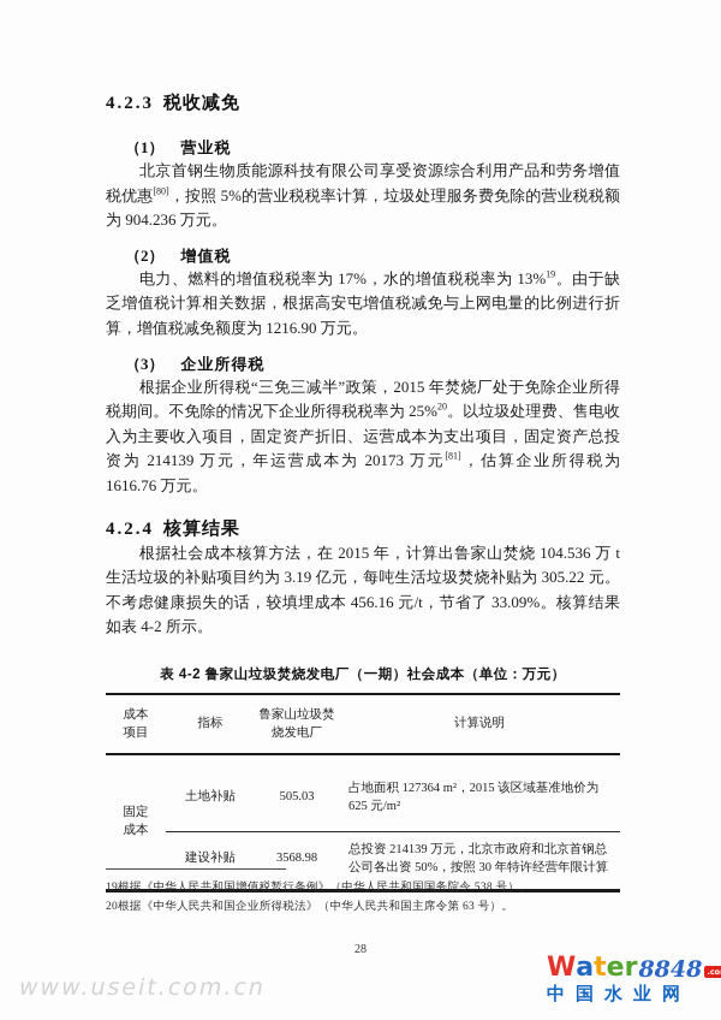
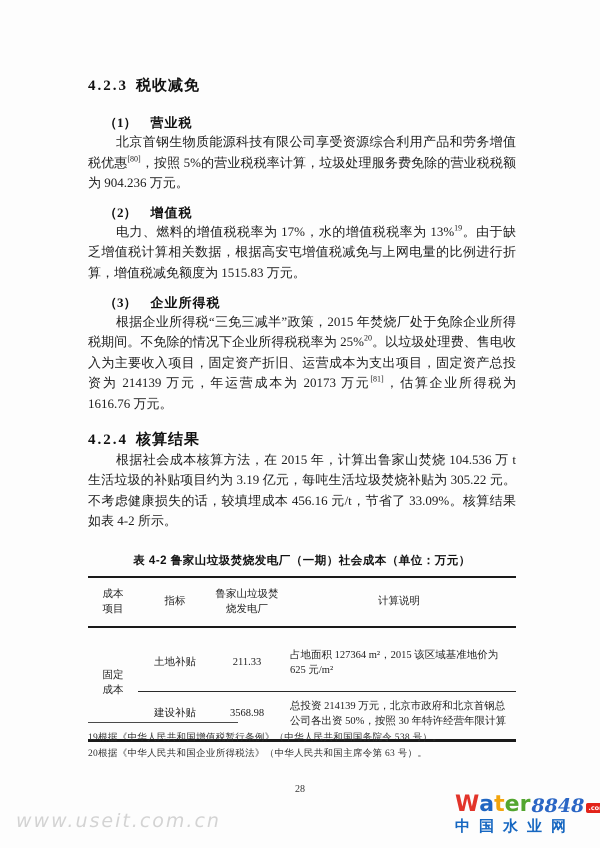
  4.2.3 税收减免
  （1） 营业税
  北京首钢生物质能源科技有限公司享受资源综合利用产品和劳务增值税优惠[80]，按照 5%的营业税税率计算，垃圾处理服务费免除的营业税税额为 904.236 万元。
  （2） 增值税
- 电力、燃料的增值税税率为 17%，水的增值税税率为 13%19。由于缺乏增值税计算相关数据，根据高安屯增值税减免与上网电量的比例进行折算，增值税减免额度为 1216.90 万元。
+ 电力、燃料的增值税税率为 17%，水的增值税税率为 13%19。由于缺乏增值税计算相关数据，根据高安屯增值税减免与上网电量的比例进行折算，增值税减免额度为 1515.83 万元。
  （3） 企业所得税
  根据企业所得税“三免三减半”政策，2015 年焚烧厂处于免除企业所得税期间。不免除的情况下企业所得税税率为 25%20。以垃圾处理费、售电收入为主要收入项目，固定资产折旧、运营成本为支出项目，固定资产总投资为 214139 万元，年运营成本为 20173 万元[81]，估算企业所得税为 1616.76 万元。
  4.2.4 核算结果
  根据社会成本核算方法，在 2015 年，计算出鲁家山焚烧 104.536 万 t 生活垃圾的补贴项目约为 3.19 亿元，每吨生活垃圾焚烧补贴为 305.22 元。不考虑健康损失的话，较填埋成本 456.16 元/t，节省了 33.09%。核算结果如表 4-2 所示。
  表 4-2 鲁家山垃圾焚烧发电厂（一期）社会成本（单位：万元）
  成本项目	指标	鲁家山垃圾焚烧发电厂	计算说明
- 固定成本	土地补贴	505.03	占地面积 127364 m²，2015 该区域基准地价为 625 元/m²
+ 固定成本	土地补贴	211.33	占地面积 127364 m²，2015 该区域基准地价为 625 元/m²
  建设补贴	3568.98	总投资 214139 万元，北京市政府和北京首钢总公司各出资 50%，按照 30 年特许经营年限计算
  19根据《中华人民共和国增值税暂行条例》（中华人民共和国国务院令 538 号）。
  20根据《中华人民共和国企业所得税法》（中华人民共和国主席令第 63 号）。
  28
  www.useit.com.cn
  W
  a
  t
  e
  r
  8848
  .co
  中国水业网
